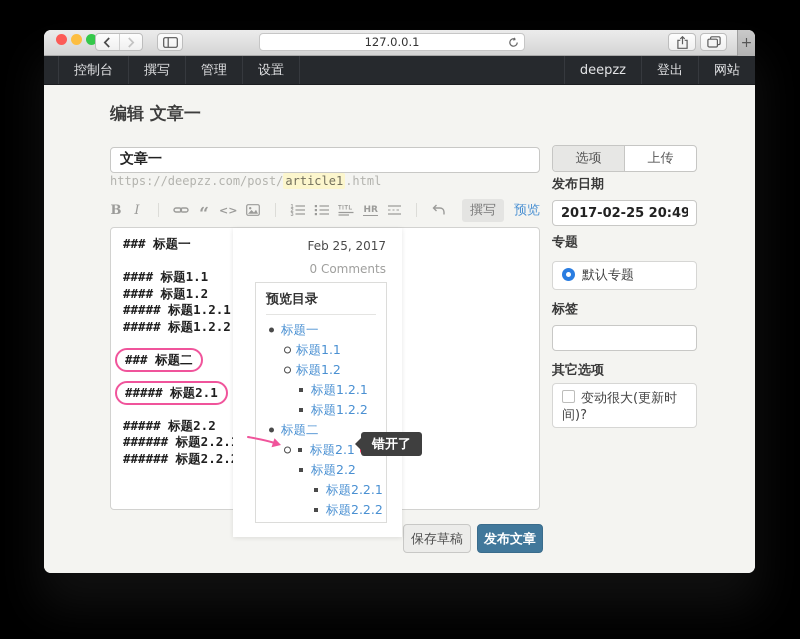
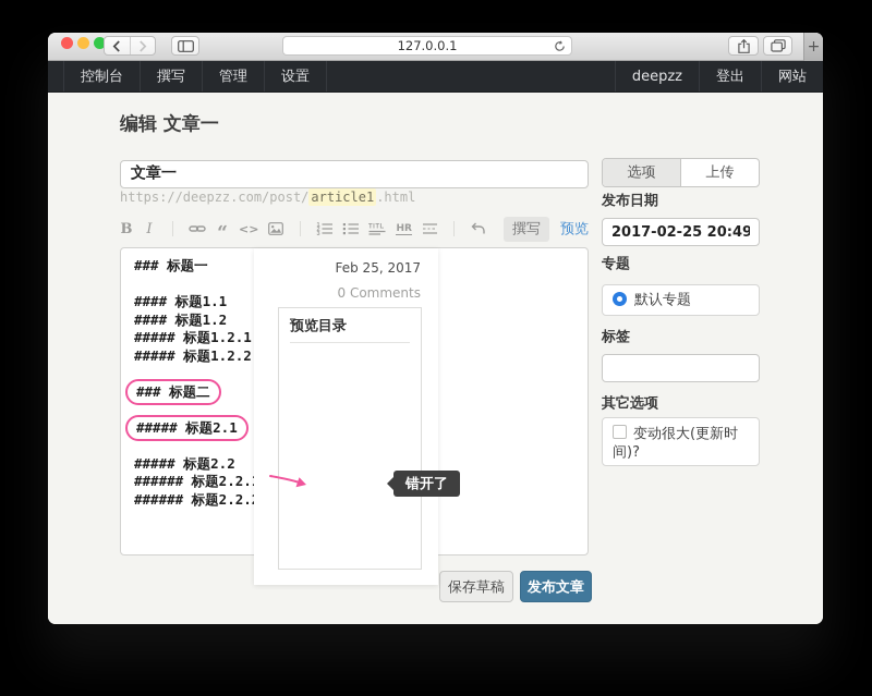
  127.0.0.1
  +
  控制台
  撰写
  管理
  设置
  deepzz
  登出
  网站
  编辑 文章一
  文章一
  https://deepzz.com/post/ article1 .html
  B
  I
  “
  <>
  HR
  撰写
  预览
  ### 标题一
  #### 标题1.1
  #### 标题1.2
  ##### 标题1.2.1
  ##### 标题1.2.2
  ### 标题二
  ##### 标题2.1
  ##### 标题2.2
  ###### 标题2.2.
  ###### 标题2.2.
  Feb 25, 2017
  0 Comments
  预览目录
- 标题一
- 标题1.1
- 标题1.2
- 标题1.2.1
- 标题1.2.2
- 标题二
- 标题2.1
- 标题2.2
- 标题2.2.1
- 标题2.2.2
  错开了
  保存草稿
  发布文章
  选项
  上传
  发布日期
  2017-02-25 20:49
  专题
  默认专题
  标签
  其它选项
  变动很大(更新时间)?
